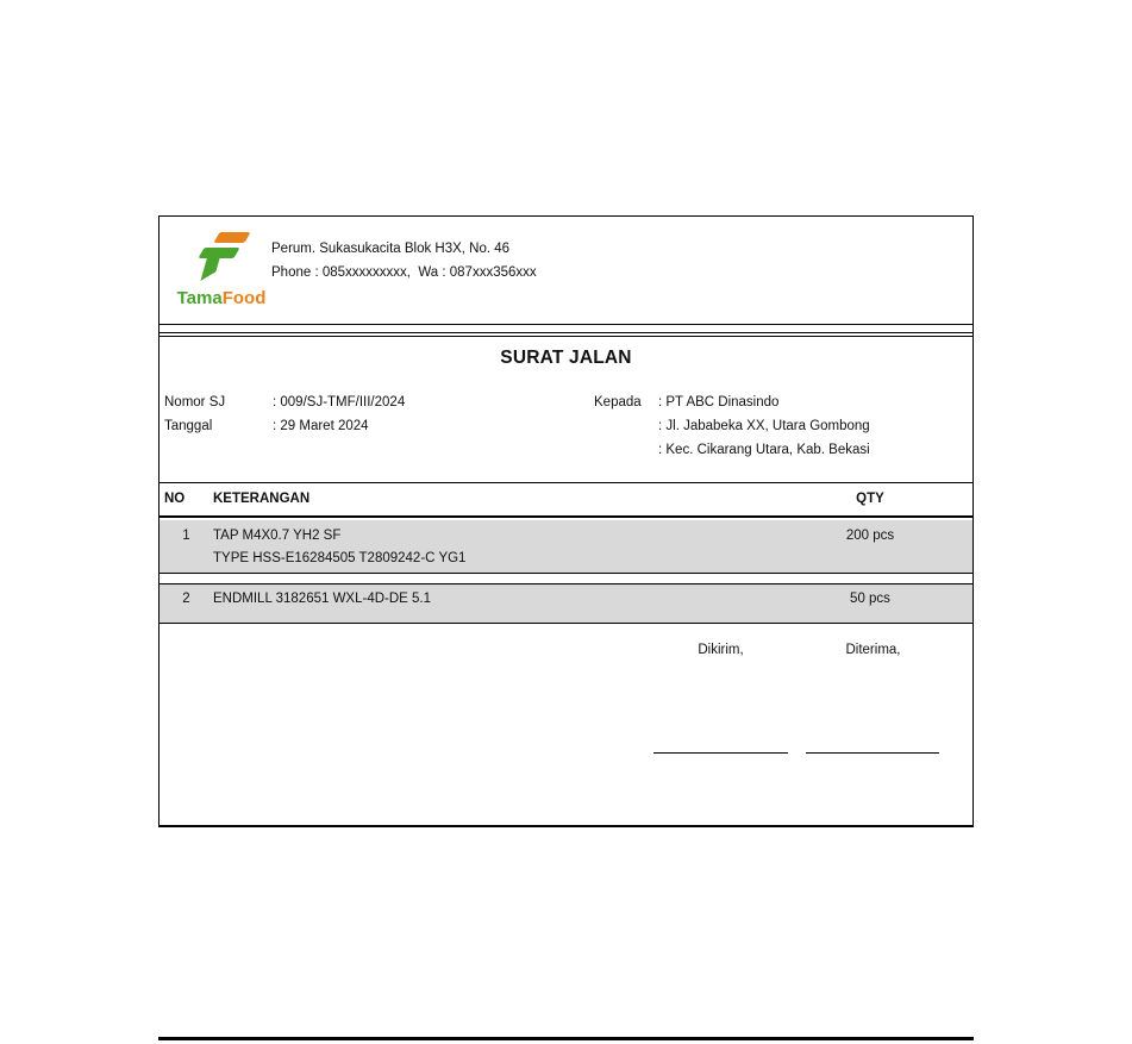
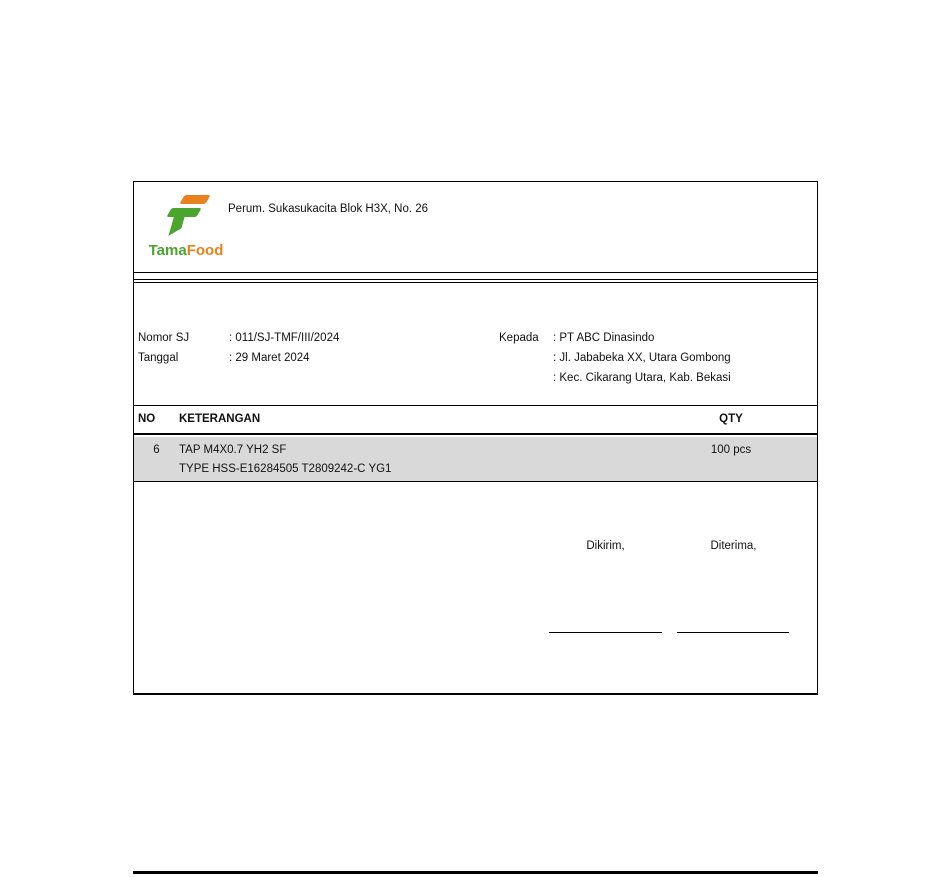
  TamaFood
- Perum. Sukasukacita Blok H3X, No. 46
+ Perum. Sukasukacita Blok H3X, No. 26
- Phone : 085xxxxxxxxx, Wa : 087xxx356xxx
- SURAT JALAN
- Nomor SJ : 009/SJ-TMF/III/2024
+ Nomor SJ : 011/SJ-TMF/III/2024
  Tanggal : 29 Maret 2024
  Kepada
  : PT ABC Dinasindo
  : Jl. Jababeka XX, Utara Gombong
  : Kec. Cikarang Utara, Kab. Bekasi
  NO
  KETERANGAN
  QTY
- 1
+ 6
  TAP M4X0.7 YH2 SF
  TYPE HSS-E16284505 T2809242-C YG1
- 200 pcs
+ 100 pcs
- 2
- ENDMILL 3182651 WXL-4D-DE 5.1
- 50 pcs
  Dikirim,
  Diterima,
